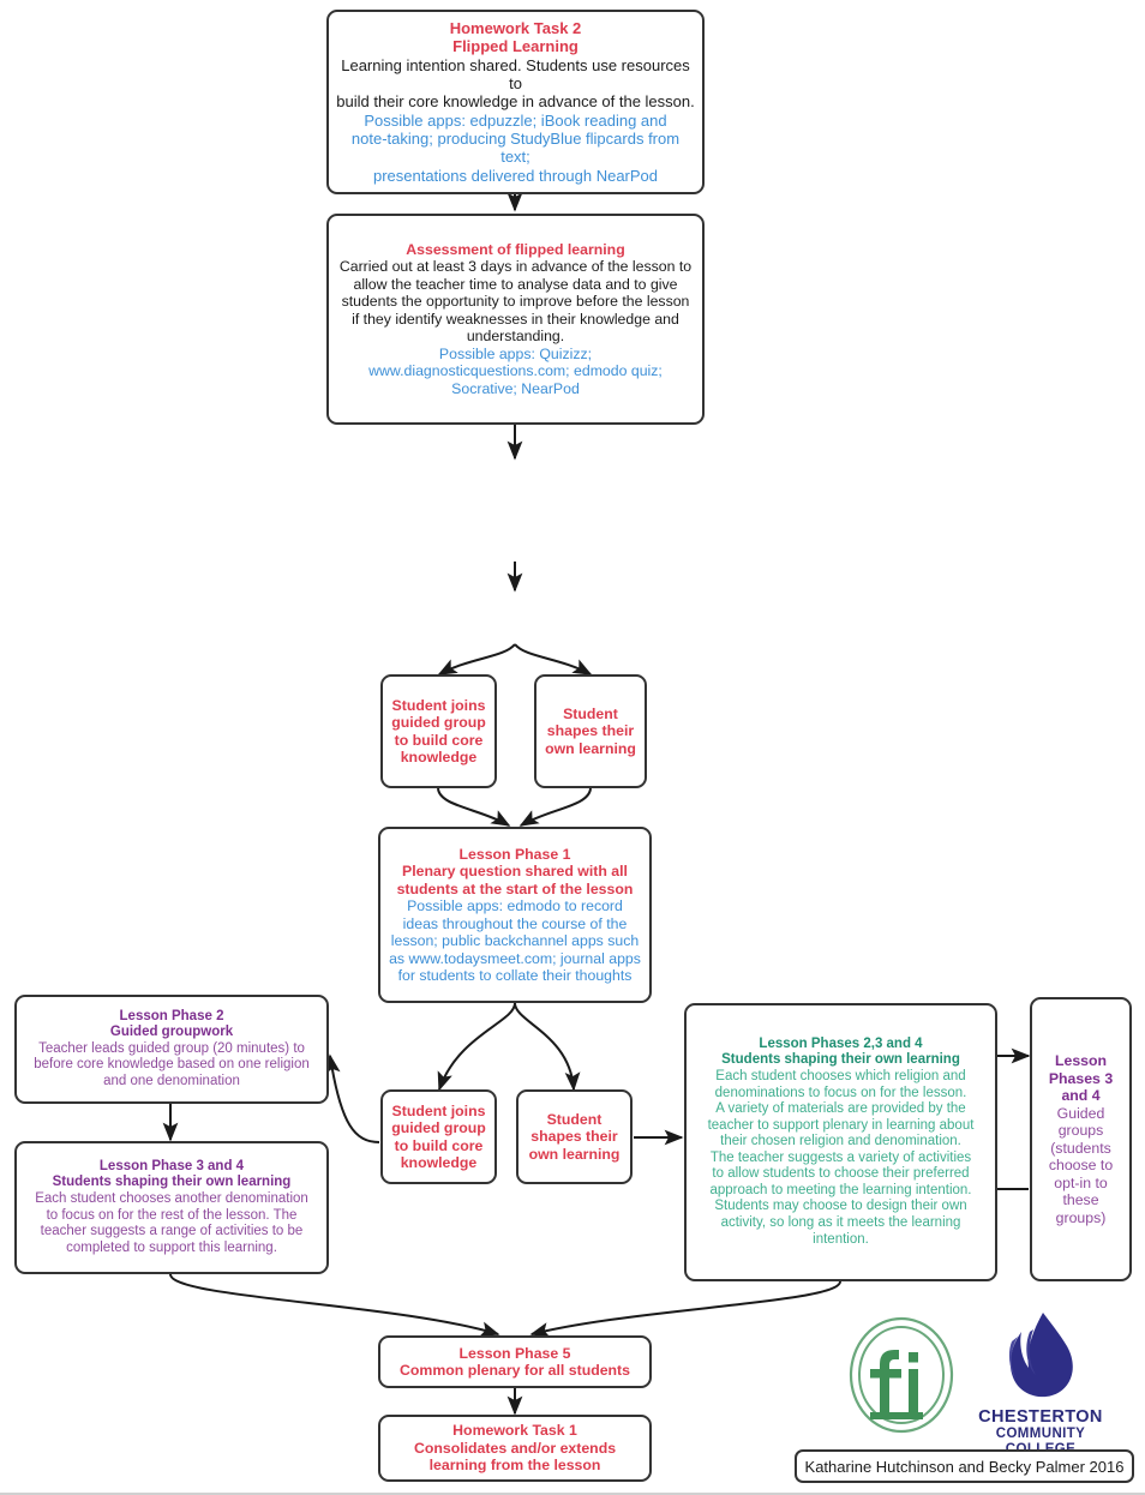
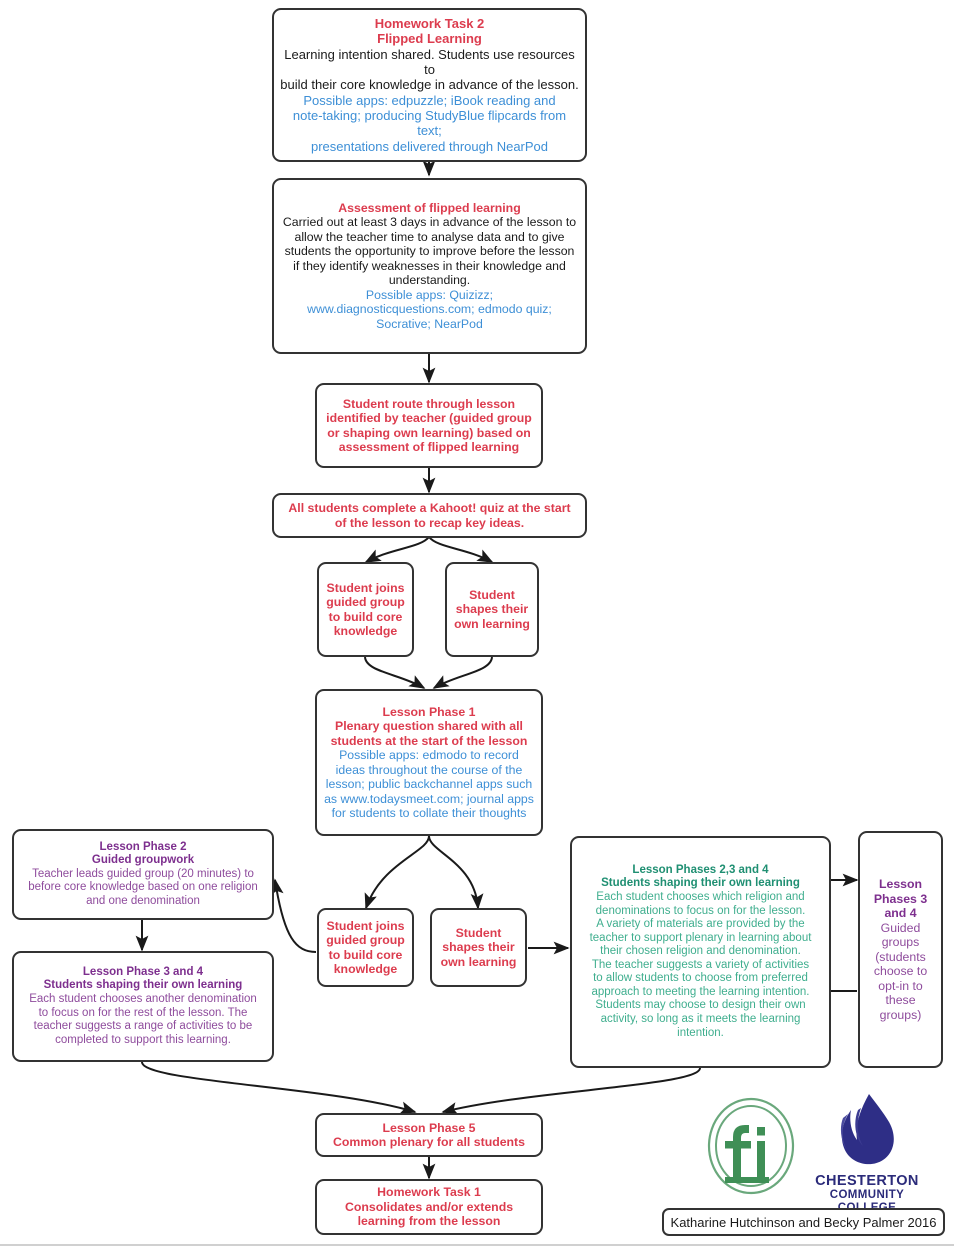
  Homework Task 2
  Flipped Learning
  Learning intention shared. Students use resources to
  build their core knowledge in advance of the lesson.
  Possible apps: edpuzzle; iBook reading and
  note-taking; producing StudyBlue flipcards from text;
  presentations delivered through NearPod
  Assessment of flipped learning
  Carried out at least 3 days in advance of the lesson to
  allow the teacher time to analyse data and to give
  students the opportunity to improve before the lesson
  if they identify weaknesses in their knowledge and
  understanding.
  Possible apps: Quizizz;
  www.diagnosticquestions.com; edmodo quiz;
  Socrative; NearPod
+ Student route through lesson
+ identified by teacher (guided group
+ or shaping own learning) based on
+ assessment of flipped learning
+ All students complete a Kahoot! quiz at the start
+ of the lesson to recap key ideas.
  Student joins
  guided group
  to build core
  knowledge
  Student
  shapes their
  own learning
  Lesson Phase 1
  Plenary question shared with all
  students at the start of the lesson
  Possible apps: edmodo to record
  ideas throughout the course of the
  lesson; public backchannel apps such
  as www.todaysmeet.com; journal apps
  for students to collate their thoughts
  Student joins
  guided group
  to build core
  knowledge
  Student
  shapes their
  own learning
  Lesson Phase 2
  Guided groupwork
  Teacher leads guided group (20 minutes) to
  before core knowledge based on one religion
  and one denomination
  Lesson Phase 3 and 4
  Students shaping their own learning
  Each student chooses another denomination
  to focus on for the rest of the lesson. The
  teacher suggests a range of activities to be
  completed to support this learning.
  Lesson Phases 2,3 and 4
  Students shaping their own learning
  Each student chooses which religion and
  denominations to focus on for the lesson.
  A variety of materials are provided by the
  teacher to support plenary in learning about
  their chosen religion and denomination.
  The teacher suggests a variety of activities
- to allow students to choose their preferred
+ to allow students to choose from preferred
  approach to meeting the learning intention.
  Students may choose to design their own
  activity, so long as it meets the learning
  intention.
  Lesson
  Phases 3
  and 4
  Guided
  groups
  (students
  choose to
  opt-in to
  these groups)
  Lesson Phase 5
  Common plenary for all students
  Homework Task 1
  Consolidates and/or extends
  learning from the lesson
  CHESTERTON
  Katharine Hutchinson and Becky Palmer 2016
